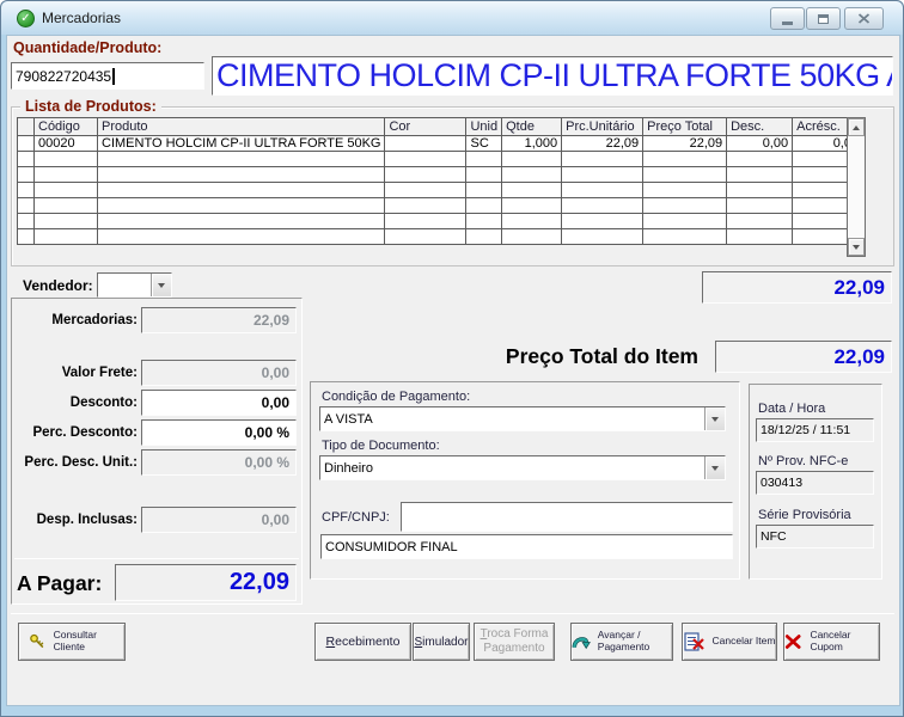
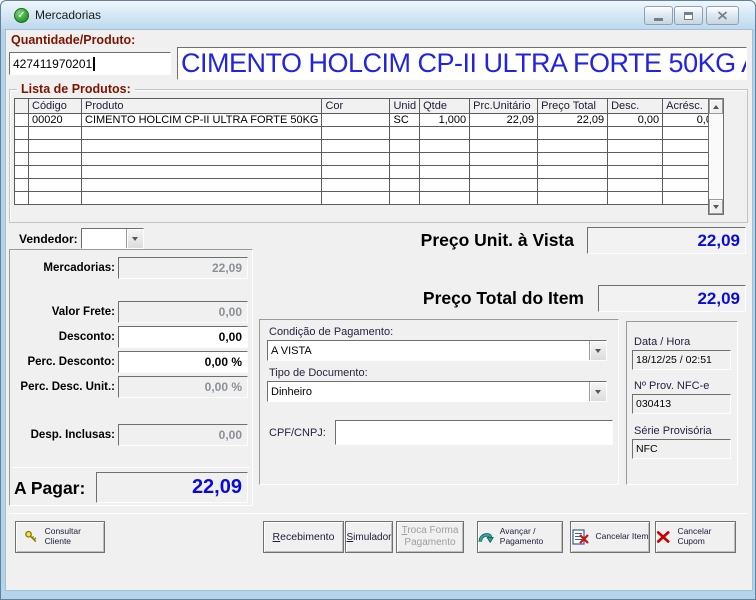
  ✓
  Mercadorias
  Quantidade/Produto:
- 790822720435
+ 427411970201
  CIMENTO HOLCIM CP-II ULTRA FORTE 50KG
  Lista de Produtos:
  	Código	Produto	Cor	Unid	Qtde	Prc.Unitário	Preço Total	Desc.	Acrésc.
  	00020	CIMENTO HOLCIM CP-II ULTRA FORTE 50KG		SC	1,000	22,09	22,09	0,00	0,
  Vendedor:
  Mercadorias:
  22,09
  Valor Frete:
  0,00
  Desconto:
  0,00
  Perc. Desconto:
  0,00 %
  Perc. Desc. Unit.:
  0,00 %
  Desp. Inclusas:
  0,00
  A Pagar:
  22,09
+ Preço Unit. à Vista
  22,09
  Preço Total do Item
  22,09
  Condição de Pagamento:
  A VISTA
  Tipo de Documento:
  Dinheiro
  CPF/CNPJ:
- CONSUMIDOR FINAL
  Data / Hora
- 18/12/25 / 11:51
+ 18/12/25 / 02:51
  Nº Prov. NFC-e
  030413
  Série Provisória
  NFC
  Consultar Cliente
  Recebimento
  Simulador
  Troca Forma Pagamento
  Avançar / Pagamento
  Cancelar Item
  Cancelar Cupom
